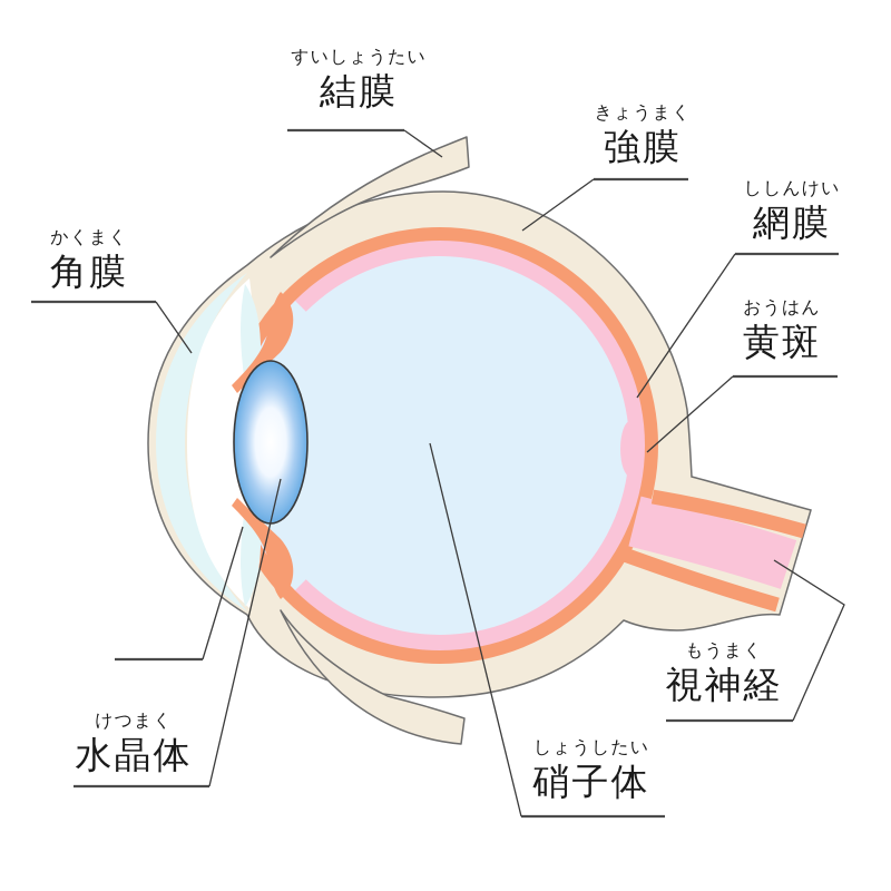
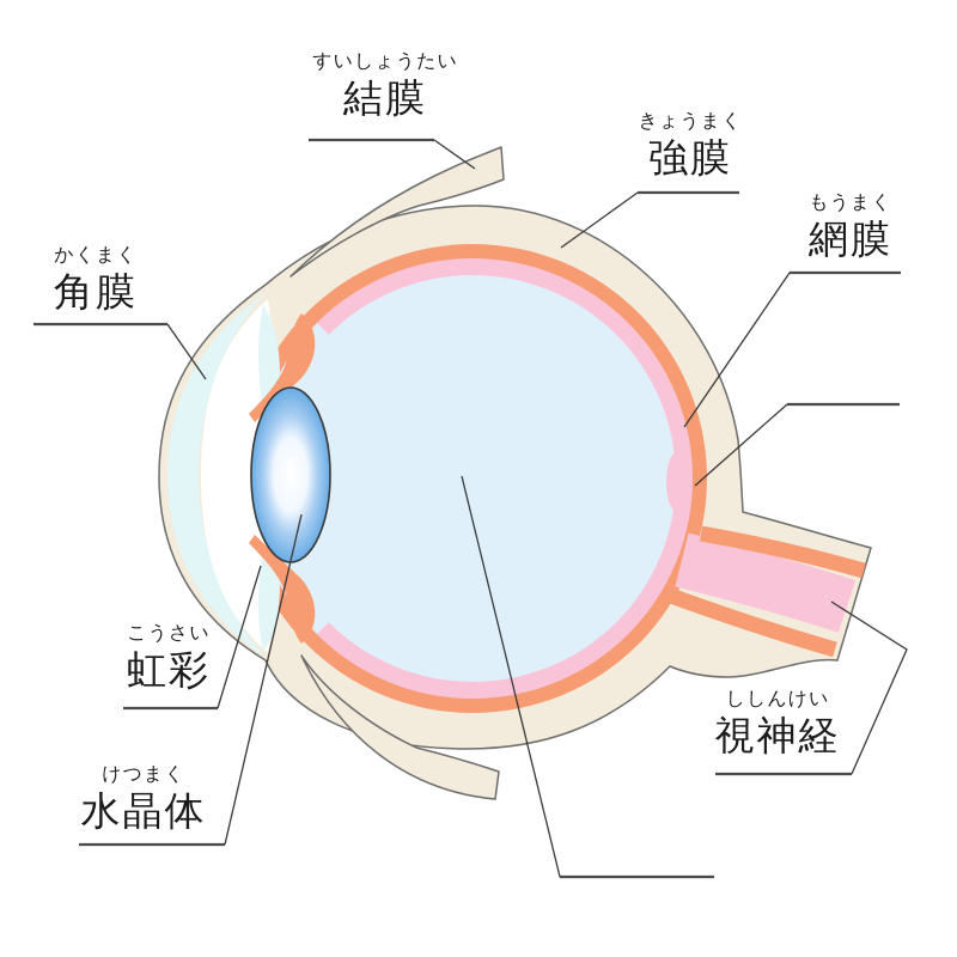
  すいしょうたい
  結膜
  きょうまく
  強膜
- ししんけい
+ もうまく
  網膜
- おうはん
- 黄斑
  かくまく
  角膜
+ こうさい
+ 虹彩
  けつまく
  水晶体
- しょうしたい
- 硝子体
- もうまく
+ ししんけい
  視神経
